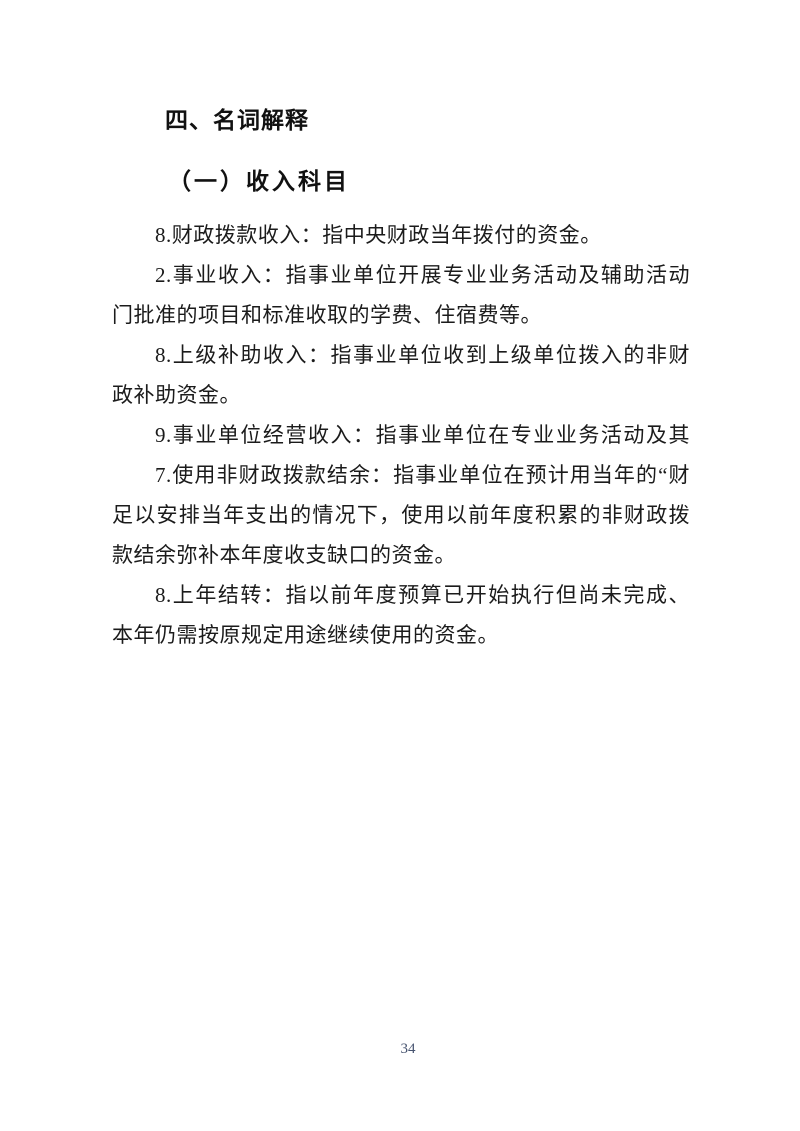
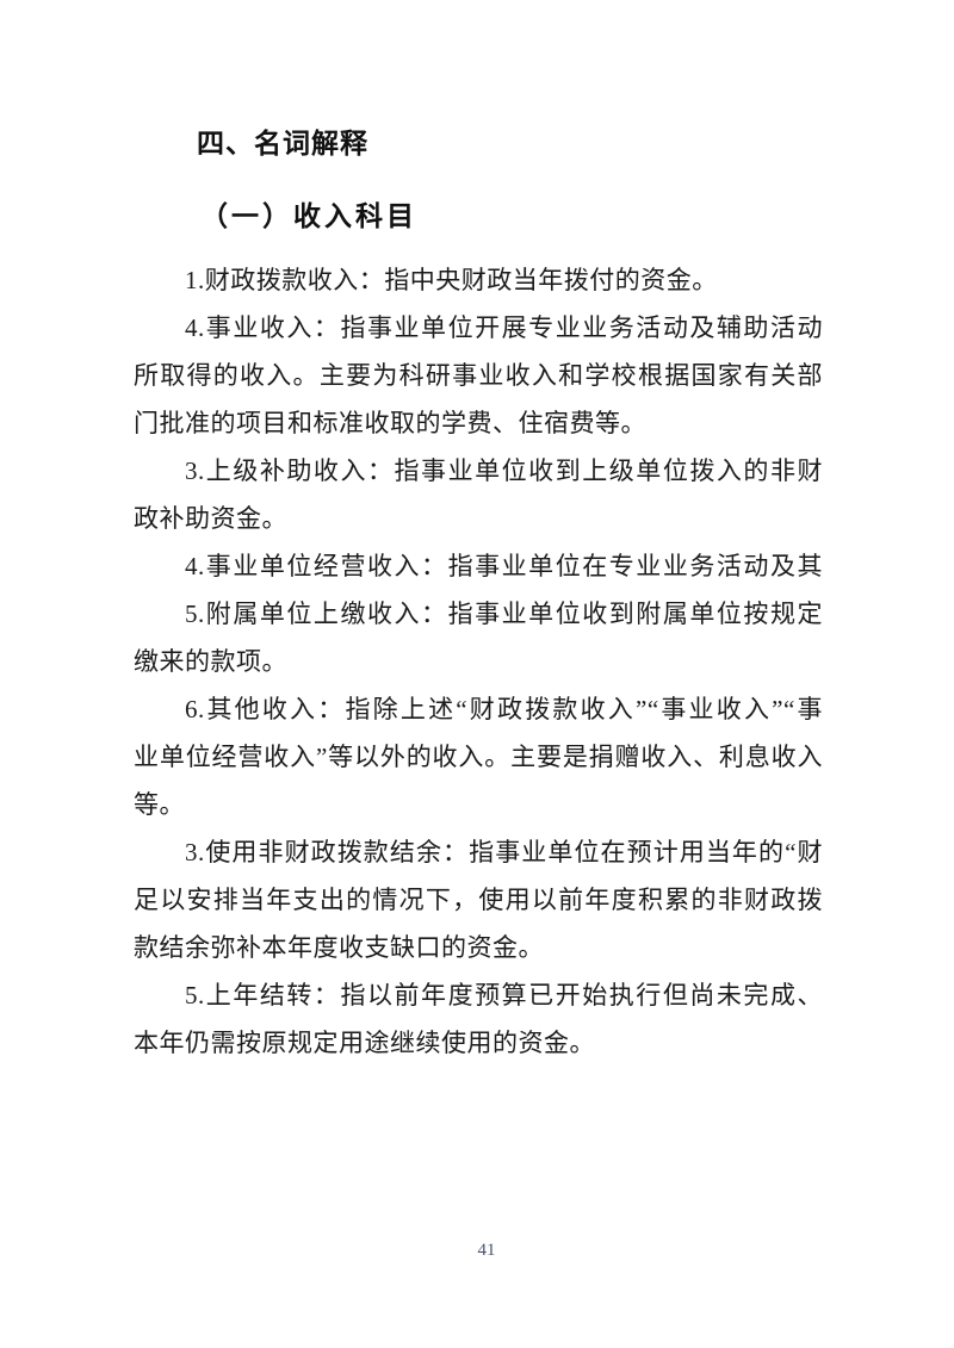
  四、名词解释
  （一）收入科目
- 8.财政拨款收入：指中央财政当年拨付的资金。
+ 1.财政拨款收入：指中央财政当年拨付的资金。
- 2.事业收入：指事业单位开展专业业务活动及辅助活动
+ 4.事业收入：指事业单位开展专业业务活动及辅助活动
+ 所取得的收入。主要为科研事业收入和学校根据国家有关部
  门批准的项目和标准收取的学费、住宿费等。
- 8.上级补助收入：指事业单位收到上级单位拨入的非财
+ 3.上级补助收入：指事业单位收到上级单位拨入的非财
  政补助资金。
- 9.事业单位经营收入：指事业单位在专业业务活动及其
+ 4.事业单位经营收入：指事业单位在专业业务活动及其
+ 5.附属单位上缴收入：指事业单位收到附属单位按规定
+ 缴来的款项。
+ 6.其他收入：指除上述“财政拨款收入”“事业收入”“事
+ 业单位经营收入”等以外的收入。主要是捐赠收入、利息收入
+ 等。
- 7.使用非财政拨款结余：指事业单位在预计用当年的“财
+ 3.使用非财政拨款结余：指事业单位在预计用当年的“财
  足以安排当年支出的情况下，使用以前年度积累的非财政拨
  款结余弥补本年度收支缺口的资金。
- 8.上年结转：指以前年度预算已开始执行但尚未完成、
+ 5.上年结转：指以前年度预算已开始执行但尚未完成、
  本年仍需按原规定用途继续使用的资金。
- 34
+ 41
